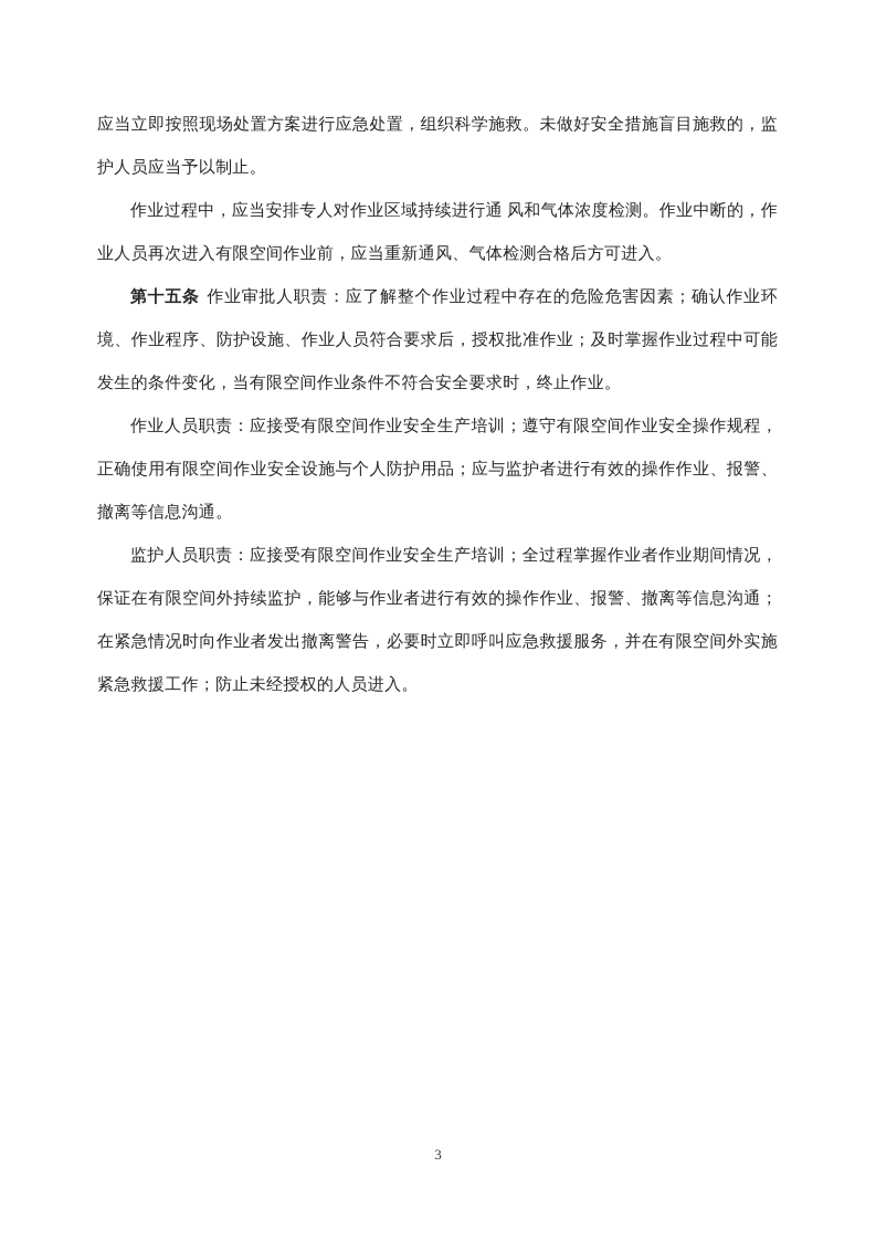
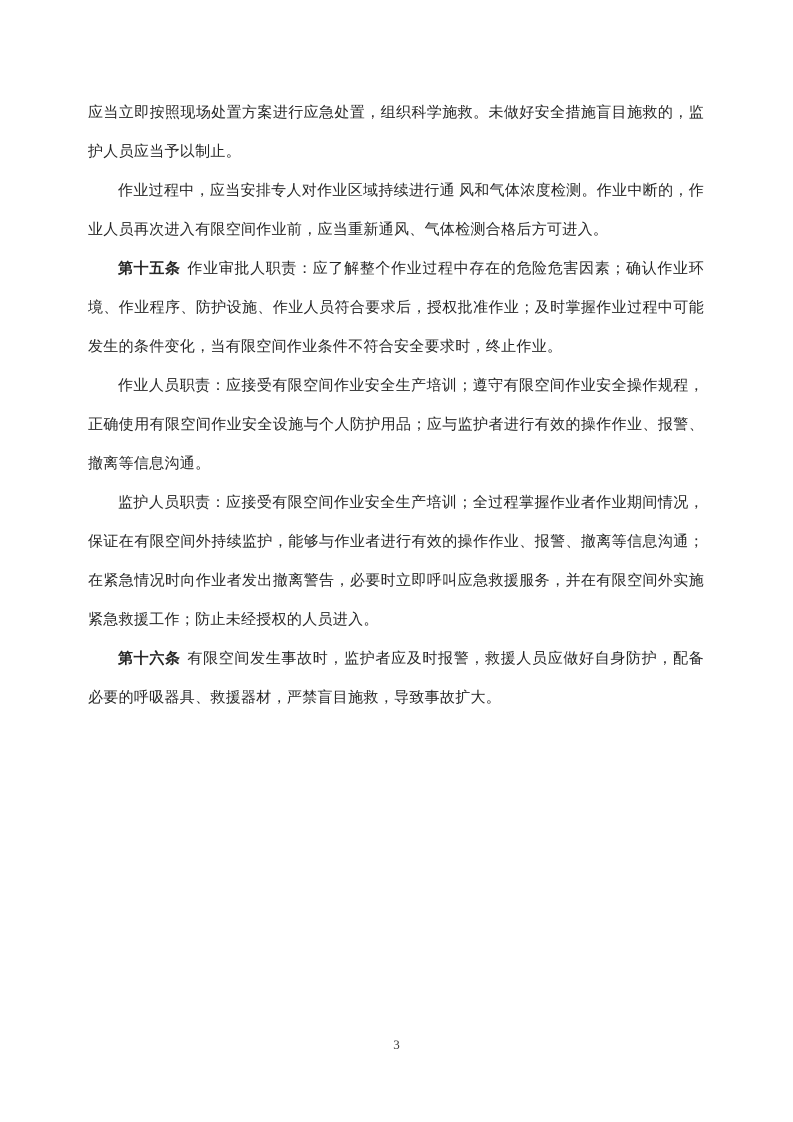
  应当立即按照现场处置方案进行应急处置，组织科学施救。未做好安全措施盲目施救的，监护人员应当予以制止。
  作业过程中，应当安排专人对作业区域持续进行通 风和气体浓度检测。作业中断的，作业人员再次进入有限空间作业前，应当重新通风、气体检测合格后方可进入。
  第十五条 作业审批人职责：应了解整个作业过程中存在的危险危害因素；确认作业环境、作业程序、防护设施、作业人员符合要求后，授权批准作业；及时掌握作业过程中可能发生的条件变化，当有限空间作业条件不符合安全要求时，终止作业。
  作业人员职责：应接受有限空间作业安全生产培训；遵守有限空间作业安全操作规程，正确使用有限空间作业安全设施与个人防护用品；应与监护者进行有效的操作作业、报警、撤离等信息沟通。
  监护人员职责：应接受有限空间作业安全生产培训；全过程掌握作业者作业期间情况，保证在有限空间外持续监护，能够与作业者进行有效的操作作业、报警、撤离等信息沟通；在紧急情况时向作业者发出撤离警告，必要时立即呼叫应急救援服务，并在有限空间外实施紧急救援工作；防止未经授权的人员进入。
+ 第十六条 有限空间发生事故时，监护者应及时报警，救援人员应做好自身防护，配备必要的呼吸器具、救援器材，严禁盲目施救，导致事故扩大。
  3
